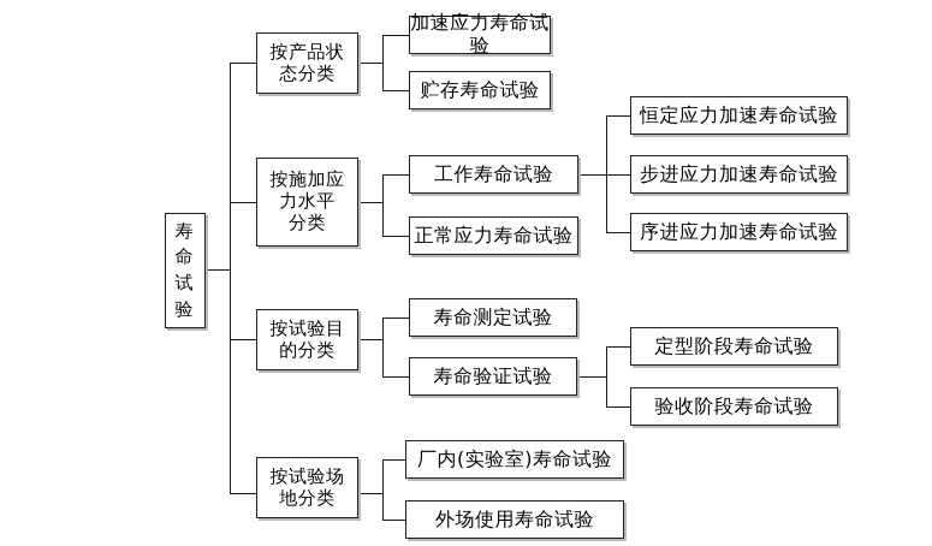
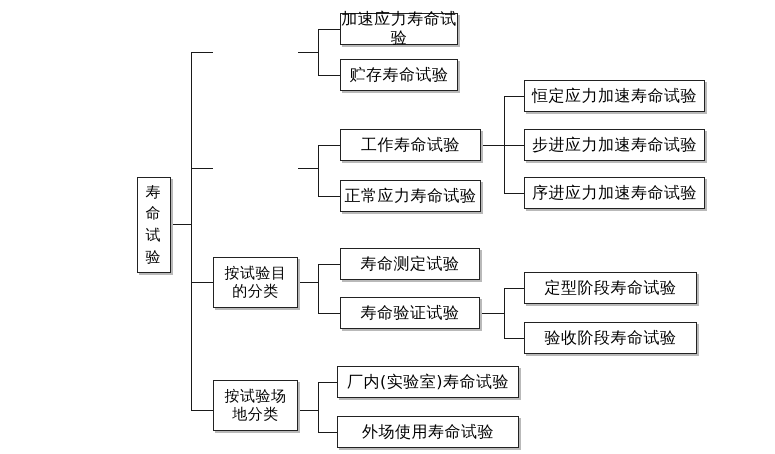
  寿
  命
  试
  验
- 按产品状
- 态分类
- 按施加应
- 力水平
- 分类
  按试验目
  的分类
  按试验场
  地分类
  加速应力寿命试验
  贮存寿命试验
  工作寿命试验
  正常应力寿命试验
  寿命测定试验
  寿命验证试验
  厂内(实验室)寿命试验
  外场使用寿命试验
  恒定应力加速寿命试验
  步进应力加速寿命试验
  序进应力加速寿命试验
  定型阶段寿命试验
  验收阶段寿命试验
